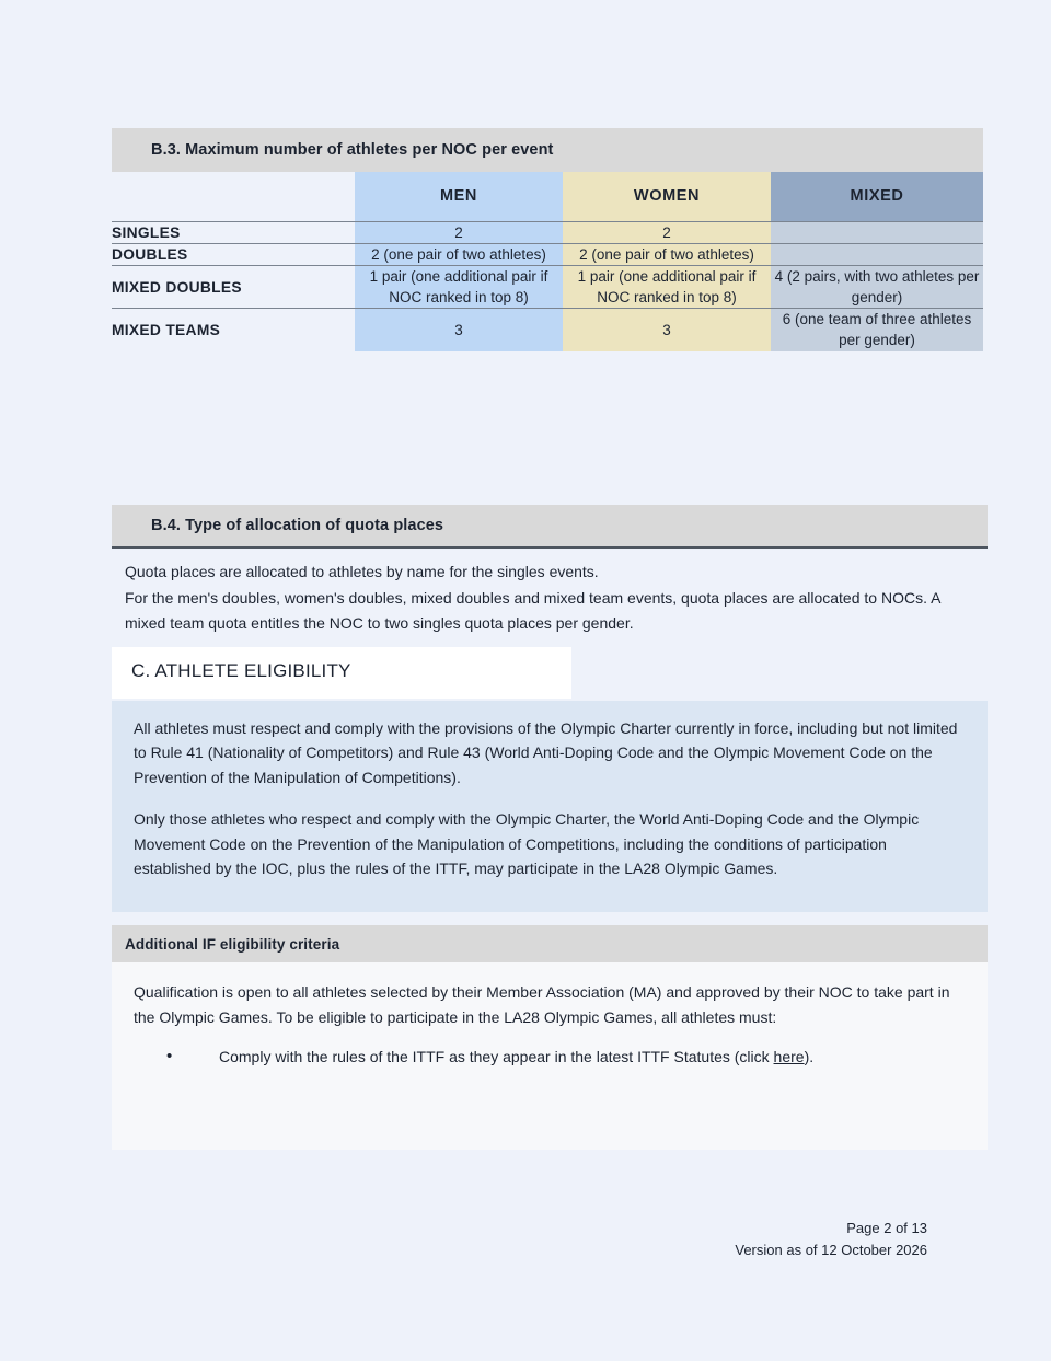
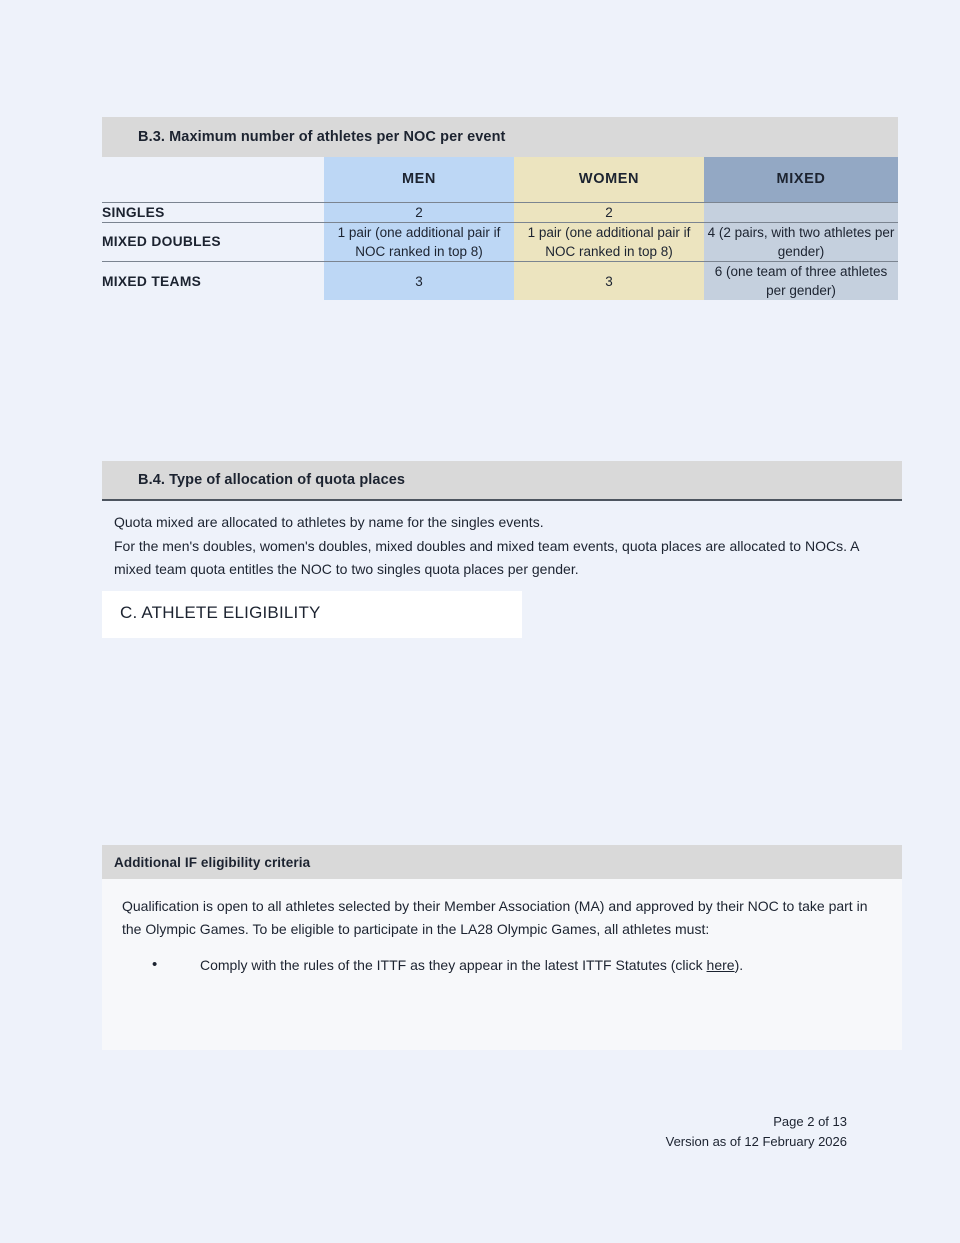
  B.3. Maximum number of athletes per NOC per event
  	MEN	WOMEN	MIXED
  SINGLES	2	2
- DOUBLES	2 (one pair of two athletes)	2 (one pair of two athletes)
  MIXED DOUBLES	1 pair (one additional pair if NOC ranked in top 8)	1 pair (one additional pair if NOC ranked in top 8)	4 (2 pairs, with two athletes per gender)
  MIXED TEAMS	3	3	6 (one team of three athletes per gender)
  B.4. Type of allocation of quota places
- Quota places are allocated to athletes by name for the singles events.
+ Quota mixed are allocated to athletes by name for the singles events.
  For the men's doubles, women's doubles, mixed doubles and mixed team events, quota places are allocated to NOCs. A mixed team quota entitles the NOC to two singles quota places per gender.
  C. ATHLETE ELIGIBILITY
- All athletes must respect and comply with the provisions of the Olympic Charter currently in force, including but not limited to Rule 41 (Nationality of Competitors) and Rule 43 (World Anti-Doping Code and the Olympic Movement Code on the Prevention of the Manipulation of Competitions).
- Only those athletes who respect and comply with the Olympic Charter, the World Anti-Doping Code and the Olympic Movement Code on the Prevention of the Manipulation of Competitions, including the conditions of participation established by the IOC, plus the rules of the ITTF, may participate in the LA28 Olympic Games.
  Additional IF eligibility criteria
  Qualification is open to all athletes selected by their Member Association (MA) and approved by their NOC to take part in the Olympic Games. To be eligible to participate in the LA28 Olympic Games, all athletes must:
  Comply with the rules of the ITTF as they appear in the latest ITTF Statutes (click here).
  Page 2 of 13
- Version as of 12 October 2026
+ Version as of 12 February 2026
